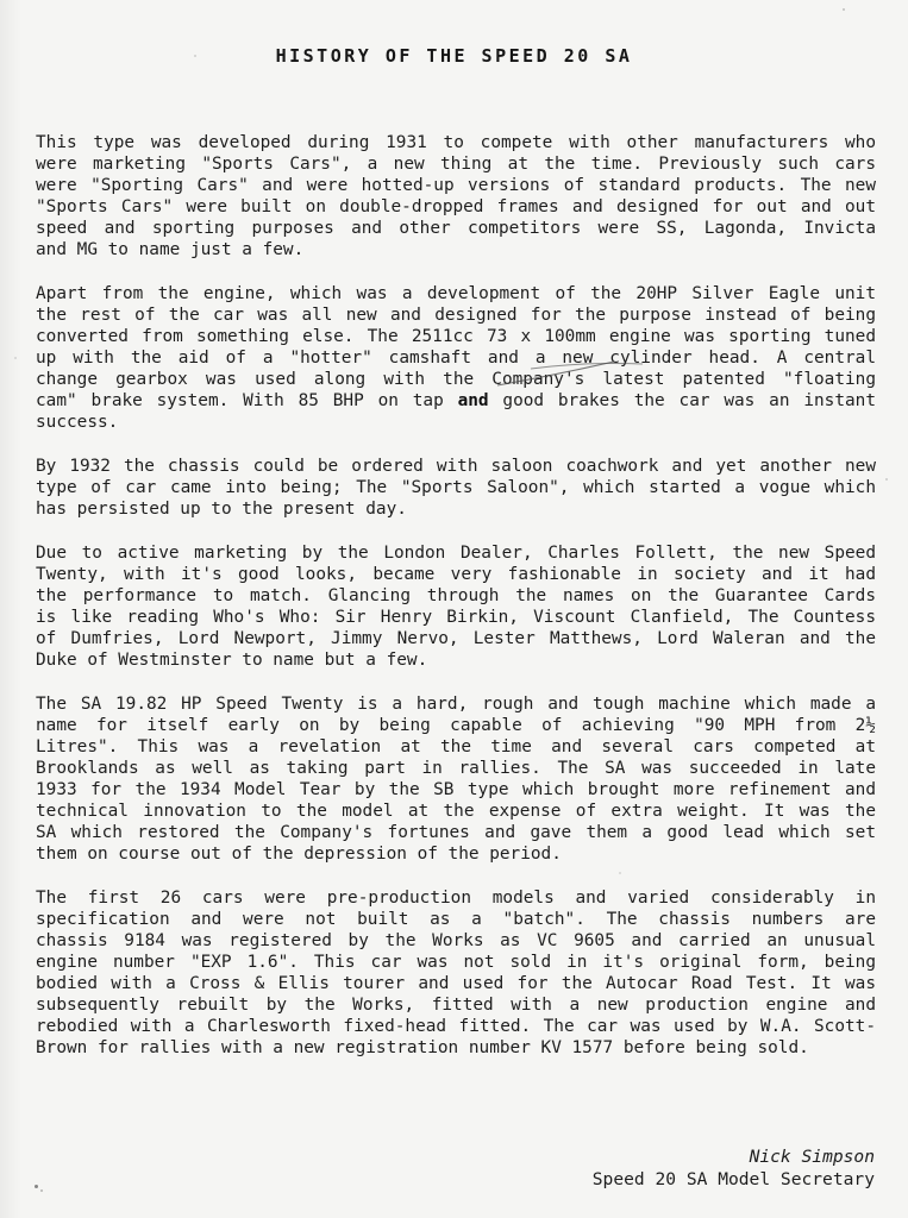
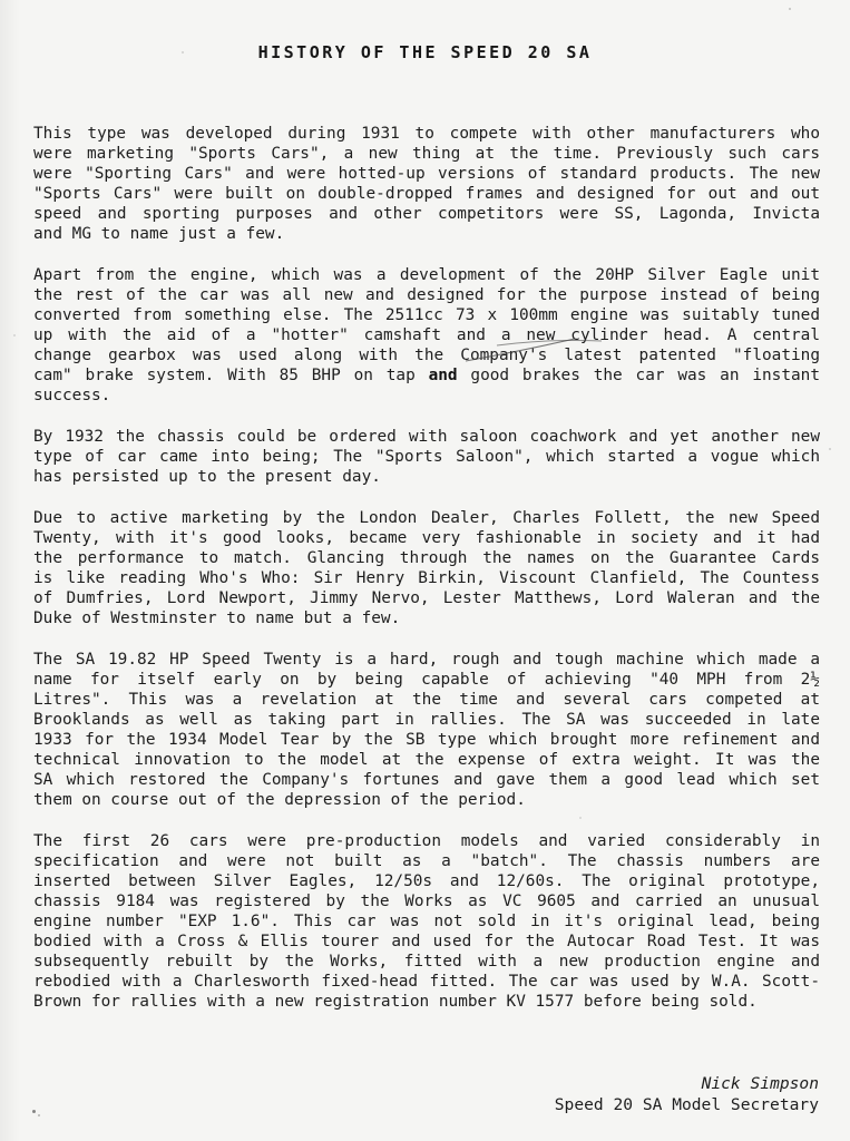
  HISTORY OF THE SPEED 20 SA
  This type was developed during 1931 to compete with other manufacturers who
  were marketing "Sports Cars", a new thing at the time. Previously such cars
  were "Sporting Cars" and were hotted-up versions of standard products. The new
  "Sports Cars" were built on double-dropped frames and designed for out and out
  speed and sporting purposes and other competitors were SS, Lagonda, Invicta
  and MG to name just a few.
  Apart from the engine, which was a development of the 20HP Silver Eagle unit
  the rest of the car was all new and designed for the purpose instead of being
- converted from something else. The 2511cc 73 x 100mm engine was sporting tuned
+ converted from something else. The 2511cc 73 x 100mm engine was suitably tuned
  up with the aid of a "hotter" camshaft and a new cylinder head. A central
  change gearbox was used along with the Company's latest patented "floating
  cam" brake system. With 85 BHP on tap and good brakes the car was an instant
  success.
  By 1932 the chassis could be ordered with saloon coachwork and yet another new
  type of car came into being; The "Sports Saloon", which started a vogue which
  has persisted up to the present day.
  Due to active marketing by the London Dealer, Charles Follett, the new Speed
  Twenty, with it's good looks, became very fashionable in society and it had
  the performance to match. Glancing through the names on the Guarantee Cards
  is like reading Who's Who: Sir Henry Birkin, Viscount Clanfield, The Countess
  of Dumfries, Lord Newport, Jimmy Nervo, Lester Matthews, Lord Waleran and the
  Duke of Westminster to name but a few.
  The SA 19.82 HP Speed Twenty is a hard, rough and tough machine which made a
- name for itself early on by being capable of achieving "90 MPH from 2½
+ name for itself early on by being capable of achieving "40 MPH from 2½
  Litres". This was a revelation at the time and several cars competed at
  Brooklands as well as taking part in rallies. The SA was succeeded in late
  1933 for the 1934 Model Tear by the SB type which brought more refinement and
  technical innovation to the model at the expense of extra weight. It was the
  SA which restored the Company's fortunes and gave them a good lead which set
  them on course out of the depression of the period.
  The first 26 cars were pre-production models and varied considerably in
  specification and were not built as a "batch". The chassis numbers are
+ inserted between Silver Eagles, 12/50s and 12/60s. The original prototype,
  chassis 9184 was registered by the Works as VC 9605 and carried an unusual
- engine number "EXP 1.6". This car was not sold in it's original form, being
+ engine number "EXP 1.6". This car was not sold in it's original lead, being
  bodied with a Cross & Ellis tourer and used for the Autocar Road Test. It was
  subsequently rebuilt by the Works, fitted with a new production engine and
  rebodied with a Charlesworth fixed-head fitted. The car was used by W.A. Scott-
  Brown for rallies with a new registration number KV 1577 before being sold.
  Nick Simpson
  Speed 20 SA Model Secretary
